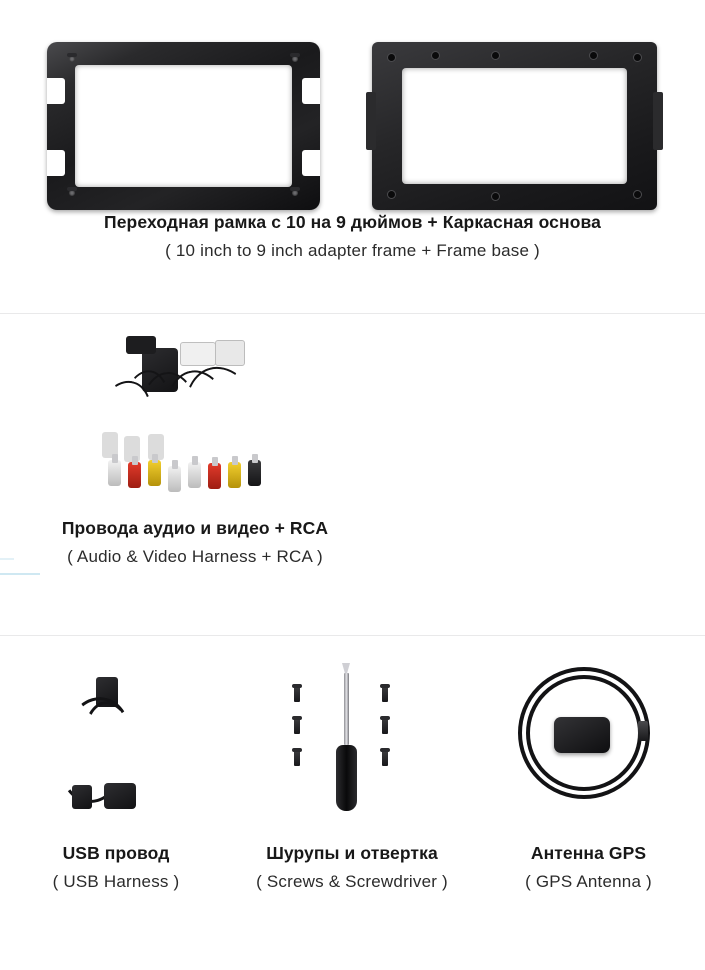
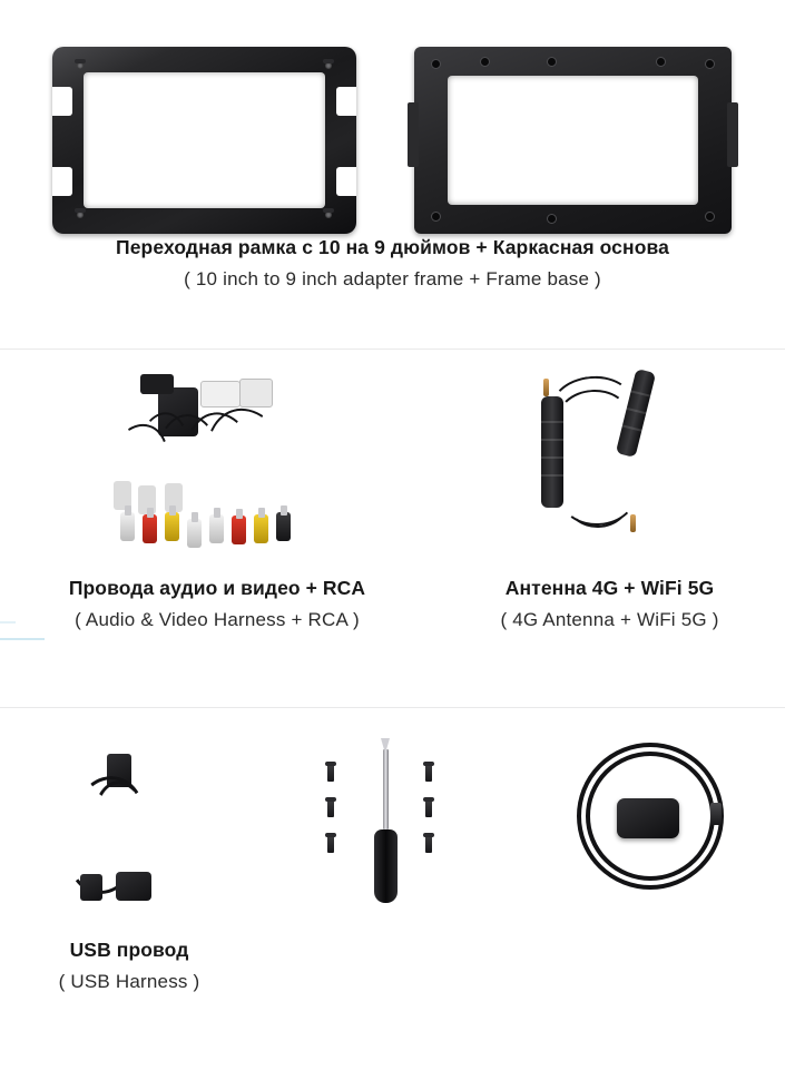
  Переходная рамка с 10 на 9 дюймов + Каркасная основа
  ( 10 inch to 9 inch adapter frame + Frame base )
  Провода аудио и видео + RCA
  ( Audio & Video Harness + RCA )
+ Антенна 4G + WiFi 5G
+ ( 4G Antenna + WiFi 5G )
  USB провод
  ( USB Harness )
- Шурупы и отвертка
- ( Screws & Screwdriver )
- Антенна GPS
- ( GPS Antenna )
